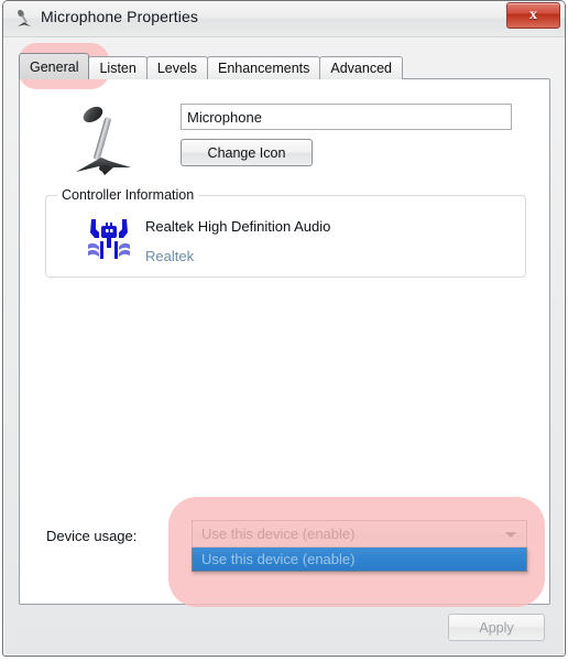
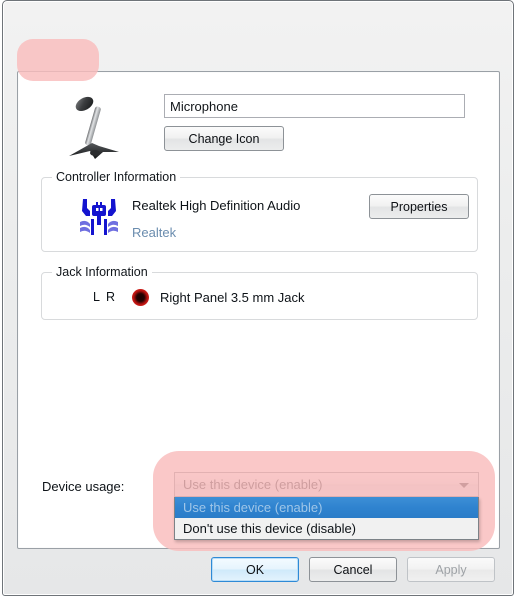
- Microphone Properties
- x
- General
- Listen
- Levels
- Enhancements
- Advanced
  Microphone
  Change Icon
  Controller Information
  Realtek High Definition Audio
  Realtek
+ Properties
+ Jack Information
+ L R
+ Right Panel 3.5 mm Jack
  Device usage:
  Use this device (enable)
  Use this device (enable)
+ Don't use this device (disable)
+ OK
+ Cancel
  Apply
